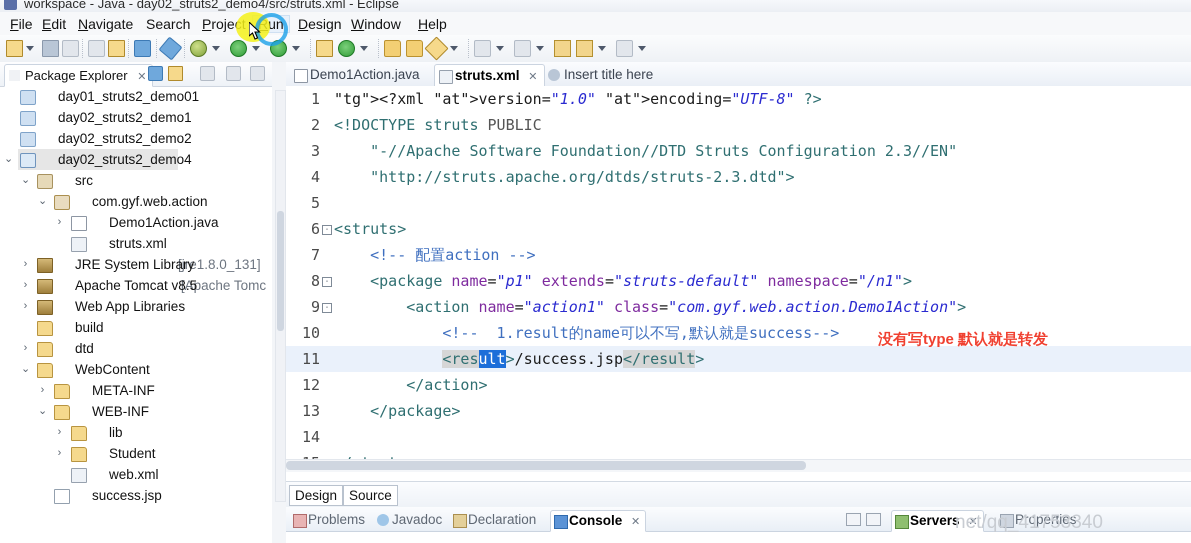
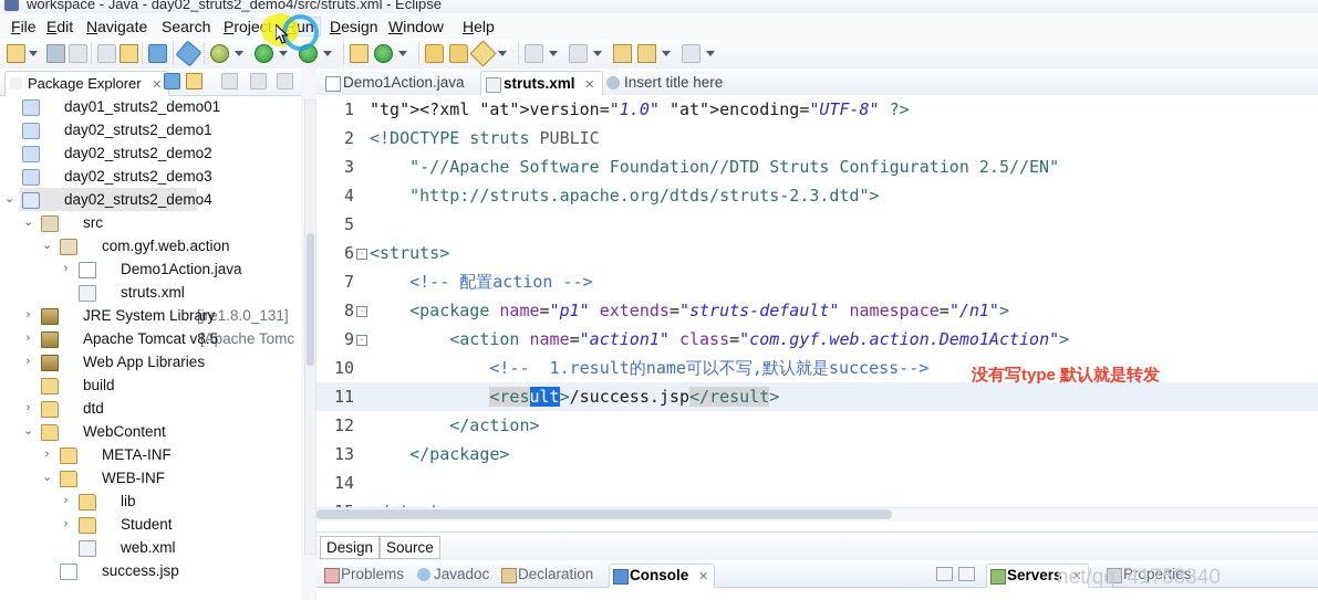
  workspace - Java - day02_struts2_demo4/src/struts.xml - Eclipse
  File
  Edit
  Navigate
  Search
  Project
  Run
  Design
  Window
  Help
  Package Explorer ✕
  day01_struts2_demo01
  day02_struts2_demo1
  day02_struts2_demo2
+ day02_struts2_demo3
  ⌄
  day02_struts2_demo4
  ⌄
  src
  ⌄
  com.gyf.web.action
  ›
  Demo1Action.java
  struts.xml
  ›
  JRE System Library [jre1.8.0_131]
  ›
  Apache Tomcat v8.5 [Apache Tomc
  ›
  Web App Libraries
  build
  ›
  dtd
  ⌄
  WebContent
  ›
  META-INF
  ⌄
  WEB-INF
  ›
  lib
  ›
  Student
  web.xml
  success.jsp
  Demo1Action.java
  struts.xml ✕
  Insert title here
  1
  "tg"><?xml "at">version="1.0" "at">encoding="UTF-8" ?>
  2
  <!DOCTYPE struts PUBLIC
  3
- "-//Apache Software Foundation//DTD Struts Configuration 2.3//EN"
+ "-//Apache Software Foundation//DTD Struts Configuration 2.5//EN"
  4
  "http://struts.apache.org/dtds/struts-2.3.dtd">
  5
  6
  -
  <struts>
  7
  <!-- 配置action -->
  8
  -
  <package name="p1" extends="struts-default" namespace="/n1">
  9
  -
  <action name="action1" class="com.gyf.web.action.Demo1Action">
  10
  <!-- 1.result的name可以不写,默认就是success-->
  11
  <result>/success.jsp</result>
  12
  </action>
  13
  </package>
  14
  没有写type 默认就是转发
  Design
  Source
  Problems
  Javadoc
  Declaration
  Console ✕
  Servers ✕
  Properties
  net/qq_41753340
